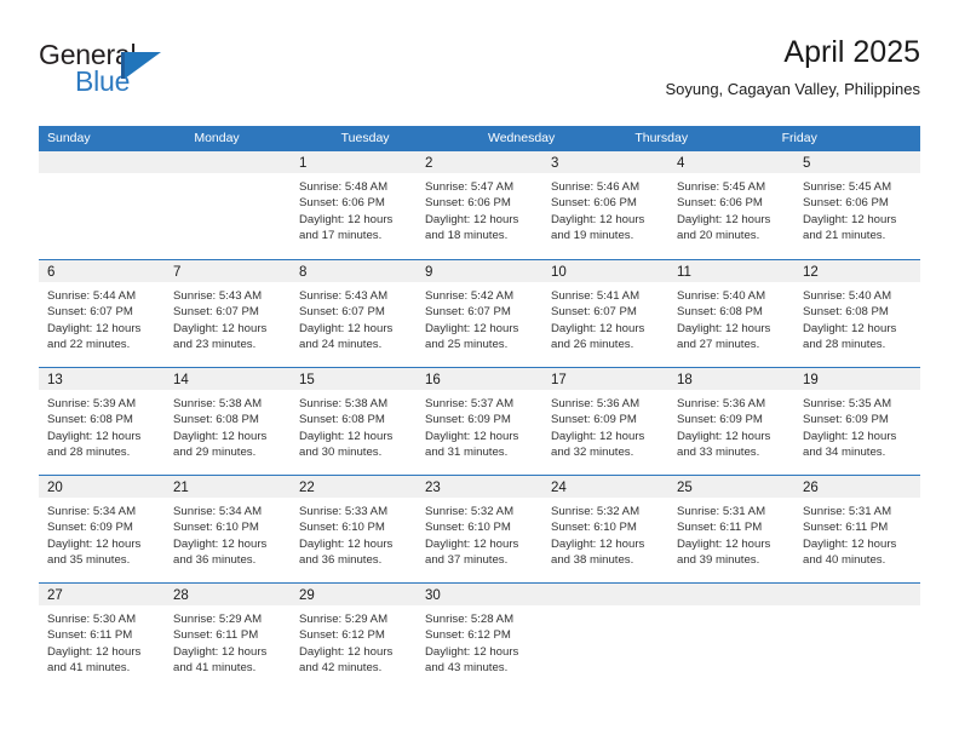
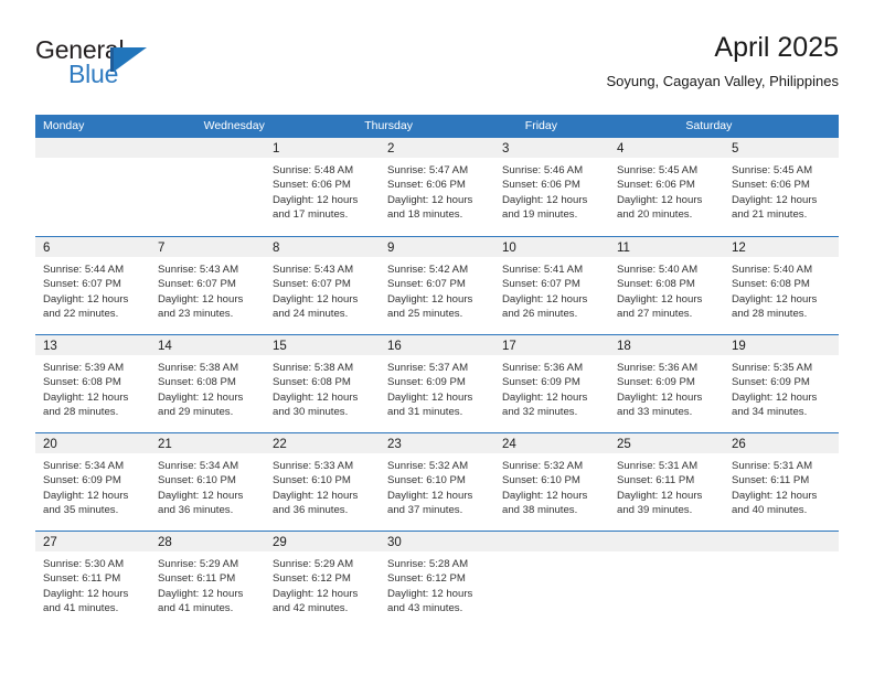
  Generl
  Blue
  April 2025
  Soyung, Cagayan Valley, Philippines
- Sunday
  Monday
- Tuesday
  Wednesday
  Thursday
  Friday
+ Saturday
  1
  Sunrise: 5:48 AM
  Sunset: 6:06 PM
  Daylight: 12 hours
  and 17 minutes.
  2
  Sunrise: 5:47 AM
  Sunset: 6:06 PM
  Daylight: 12 hours
  and 18 minutes.
  3
  Sunrise: 5:46 AM
  Sunset: 6:06 PM
  Daylight: 12 hours
  and 19 minutes.
  4
  Sunrise: 5:45 AM
  Sunset: 6:06 PM
  Daylight: 12 hours
  and 20 minutes.
  5
  Sunrise: 5:45 AM
  Sunset: 6:06 PM
  Daylight: 12 hours
  and 21 minutes.
  6
  Sunrise: 5:44 AM
  Sunset: 6:07 PM
  Daylight: 12 hours
  and 22 minutes.
  7
  Sunrise: 5:43 AM
  Sunset: 6:07 PM
  Daylight: 12 hours
  and 23 minutes.
  8
  Sunrise: 5:43 AM
  Sunset: 6:07 PM
  Daylight: 12 hours
  and 24 minutes.
  9
  Sunrise: 5:42 AM
  Sunset: 6:07 PM
  Daylight: 12 hours
  and 25 minutes.
  10
  Sunrise: 5:41 AM
  Sunset: 6:07 PM
  Daylight: 12 hours
  and 26 minutes.
  11
  Sunrise: 5:40 AM
  Sunset: 6:08 PM
  Daylight: 12 hours
  and 27 minutes.
  12
  Sunrise: 5:40 AM
  Sunset: 6:08 PM
  Daylight: 12 hours
  and 28 minutes.
  13
  Sunrise: 5:39 AM
  Sunset: 6:08 PM
  Daylight: 12 hours
  and 28 minutes.
  14
  Sunrise: 5:38 AM
  Sunset: 6:08 PM
  Daylight: 12 hours
  and 29 minutes.
  15
  Sunrise: 5:38 AM
  Sunset: 6:08 PM
  Daylight: 12 hours
  and 30 minutes.
  16
  Sunrise: 5:37 AM
  Sunset: 6:09 PM
  Daylight: 12 hours
  and 31 minutes.
  17
  Sunrise: 5:36 AM
  Sunset: 6:09 PM
  Daylight: 12 hours
  and 32 minutes.
  18
  Sunrise: 5:36 AM
  Sunset: 6:09 PM
  Daylight: 12 hours
  and 33 minutes.
  19
  Sunrise: 5:35 AM
  Sunset: 6:09 PM
  Daylight: 12 hours
  and 34 minutes.
  20
  Sunrise: 5:34 AM
  Sunset: 6:09 PM
  Daylight: 12 hours
  and 35 minutes.
  21
  Sunrise: 5:34 AM
  Sunset: 6:10 PM
  Daylight: 12 hours
  and 36 minutes.
  22
  Sunrise: 5:33 AM
  Sunset: 6:10 PM
  Daylight: 12 hours
  and 36 minutes.
  23
  Sunrise: 5:32 AM
  Sunset: 6:10 PM
  Daylight: 12 hours
  and 37 minutes.
  24
  Sunrise: 5:32 AM
  Sunset: 6:10 PM
  Daylight: 12 hours
  and 38 minutes.
  25
  Sunrise: 5:31 AM
  Sunset: 6:11 PM
  Daylight: 12 hours
  and 39 minutes.
  26
  Sunrise: 5:31 AM
  Sunset: 6:11 PM
  Daylight: 12 hours
  and 40 minutes.
  27
  Sunrise: 5:30 AM
  Sunset: 6:11 PM
  Daylight: 12 hours
  and 41 minutes.
  28
  Sunrise: 5:29 AM
  Sunset: 6:11 PM
  Daylight: 12 hours
  and 41 minutes.
  29
  Sunrise: 5:29 AM
  Sunset: 6:12 PM
  Daylight: 12 hours
  and 42 minutes.
  30
  Sunrise: 5:28 AM
  Sunset: 6:12 PM
  Daylight: 12 hours
  and 43 minutes.
